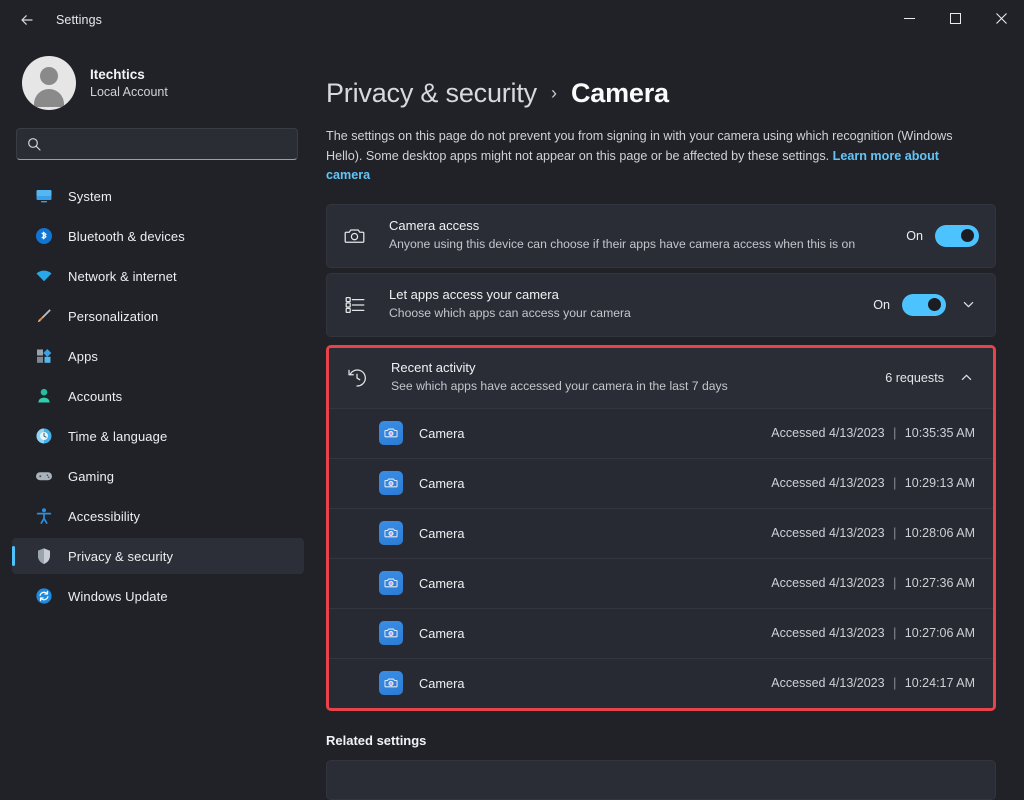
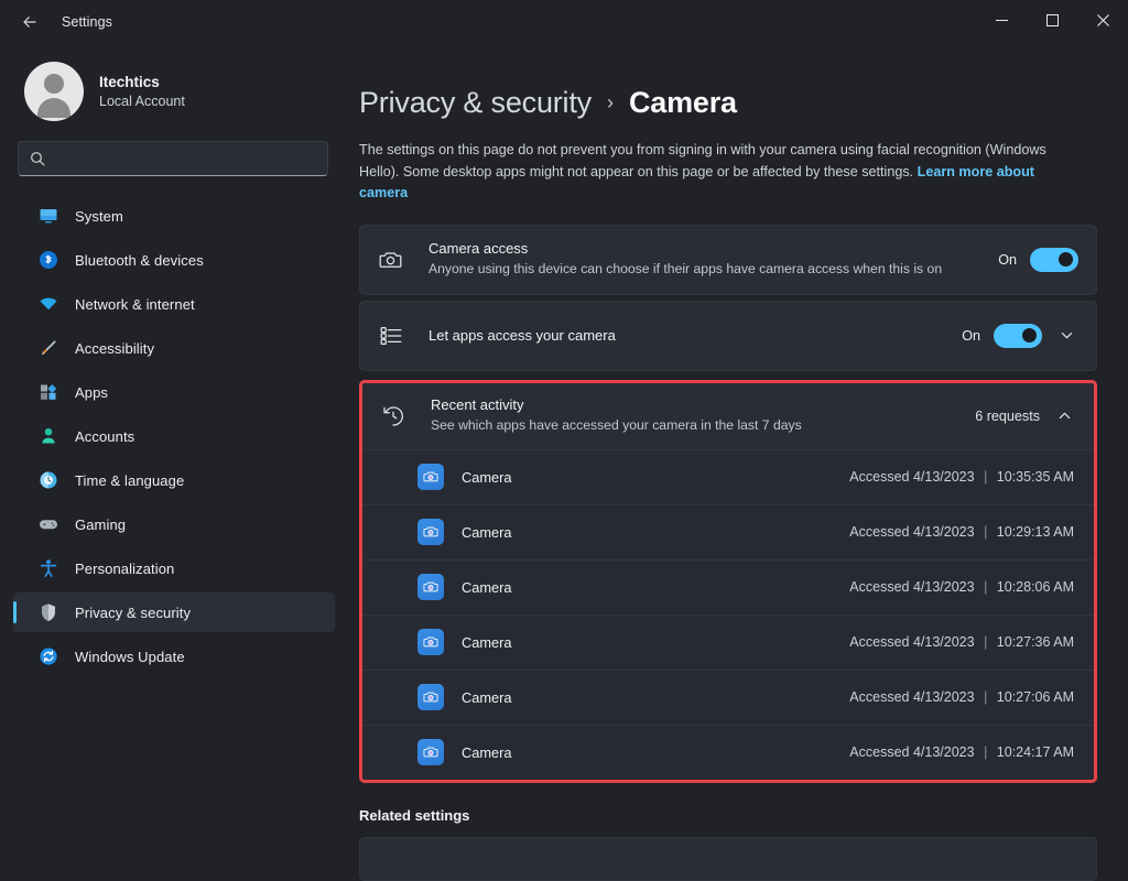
  Settings
  Itechtics
  Local Account
  System
  Bluetooth & devices
  Network & internet
- Personalization
+ Accessibility
  Apps
  Accounts
  Time & language
  Gaming
- Accessibility
+ Personalization
  Privacy & security
  Windows Update
  Privacy & security
  ›
  Camera
- The settings on this page do not prevent you from signing in with your camera using which recognition (Windows Hello). Some desktop apps might not appear on this page or be affected by these settings. Learn more about camera
+ The settings on this page do not prevent you from signing in with your camera using facial recognition (Windows Hello). Some desktop apps might not appear on this page or be affected by these settings. Learn more about camera
  Camera access
  Anyone using this device can choose if their apps have camera access when this is on
  On
  Let apps access your camera
- Choose which apps can access your camera
  On
  Recent activity
  See which apps have accessed your camera in the last 7 days
  6 requests
  Camera
  Accessed 4/13/2023 | 10:35:35 AM
  Camera
  Accessed 4/13/2023 | 10:29:13 AM
  Camera
  Accessed 4/13/2023 | 10:28:06 AM
  Camera
  Accessed 4/13/2023 | 10:27:36 AM
  Camera
  Accessed 4/13/2023 | 10:27:06 AM
  Camera
  Accessed 4/13/2023 | 10:24:17 AM
  Related settings
